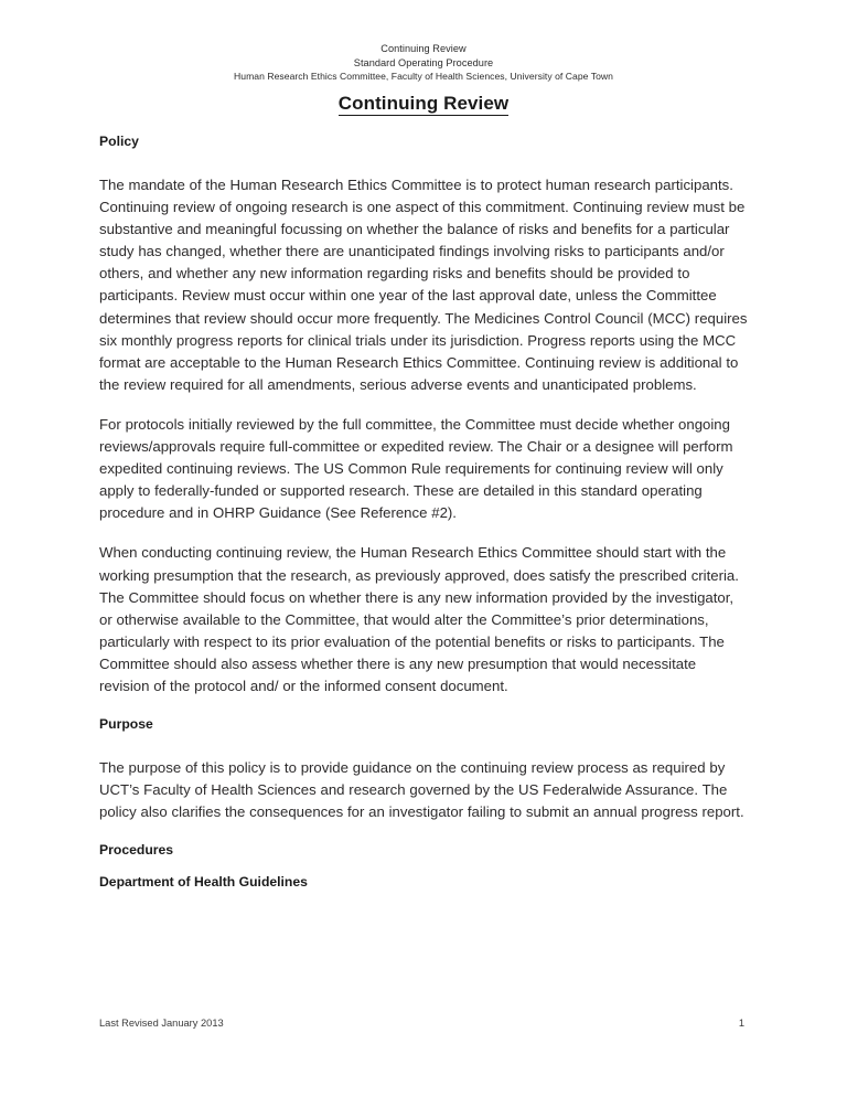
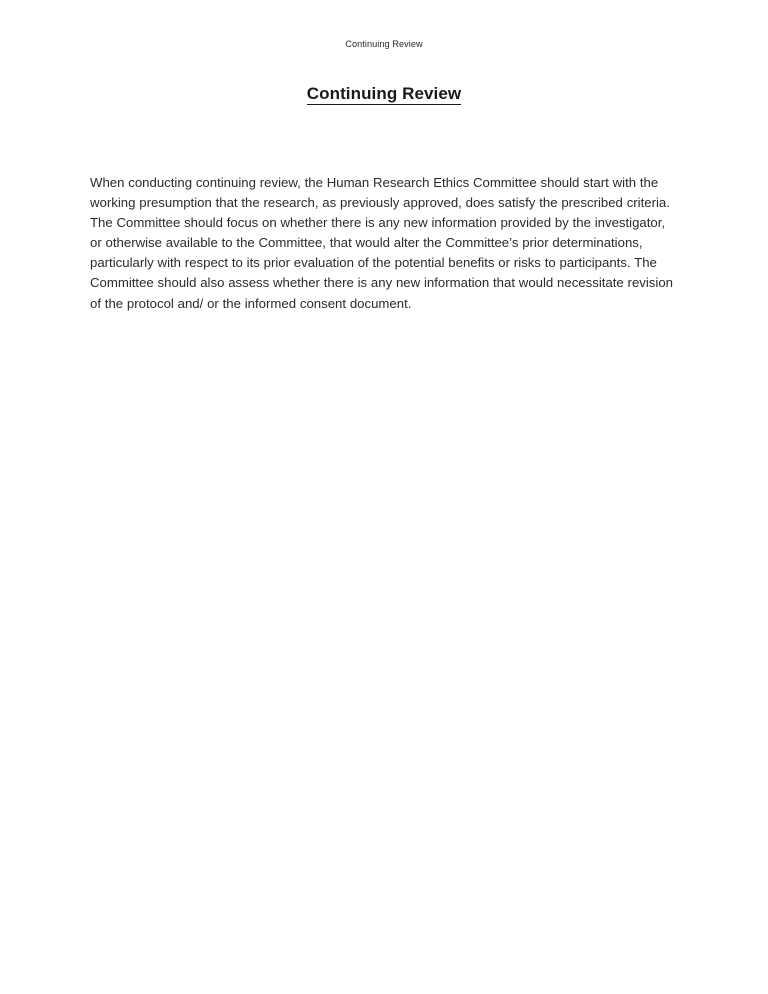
  Continuing Review
- Standard Operating Procedure
- Human Research Ethics Committee, Faculty of Health Sciences, University of Cape Town
  Continuing Review
- Policy
- The mandate of the Human Research Ethics Committee is to protect human research participants. Continuing review of ongoing research is one aspect of this commitment. Continuing review must be substantive and meaningful focussing on whether the balance of risks and benefits for a particular study has changed, whether there are unanticipated findings involving risks to participants and/or others, and whether any new information regarding risks and benefits should be provided to participants. Review must occur within one year of the last approval date, unless the Committee determines that review should occur more frequently. The Medicines Control Council (MCC) requires six monthly progress reports for clinical trials under its jurisdiction. Progress reports using the MCC format are acceptable to the Human Research Ethics Committee. Continuing review is additional to the review required for all amendments, serious adverse events and unanticipated problems.
- For protocols initially reviewed by the full committee, the Committee must decide whether ongoing reviews/approvals require full-committee or expedited review. The Chair or a designee will perform expedited continuing reviews. The US Common Rule requirements for continuing review will only apply to federally-funded or supported research. These are detailed in this standard operating procedure and in OHRP Guidance (See Reference #2).
- When conducting continuing review, the Human Research Ethics Committee should start with the working presumption that the research, as previously approved, does satisfy the prescribed criteria. The Committee should focus on whether there is any new information provided by the investigator, or otherwise available to the Committee, that would alter the Committee’s prior determinations, particularly with respect to its prior evaluation of the potential benefits or risks to participants. The Committee should also assess whether there is any new presumption that would necessitate revision of the protocol and/ or the informed consent document.
+ When conducting continuing review, the Human Research Ethics Committee should start with the working presumption that the research, as previously approved, does satisfy the prescribed criteria. The Committee should focus on whether there is any new information provided by the investigator, or otherwise available to the Committee, that would alter the Committee’s prior determinations, particularly with respect to its prior evaluation of the potential benefits or risks to participants. The Committee should also assess whether there is any new information that would necessitate revision of the protocol and/ or the informed consent document.
- Purpose
- The purpose of this policy is to provide guidance on the continuing review process as required by UCT’s Faculty of Health Sciences and research governed by the US Federalwide Assurance. The policy also clarifies the consequences for an investigator failing to submit an annual progress report.
- Procedures
- Department of Health Guidelines
- Last Revised January 2013
- 1
